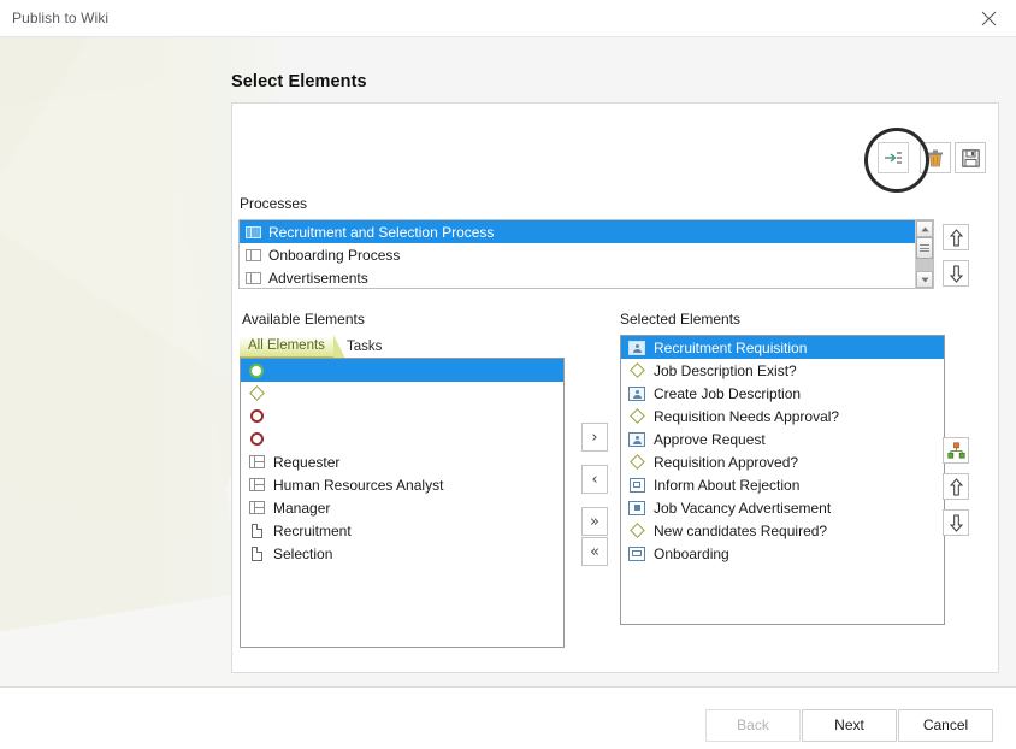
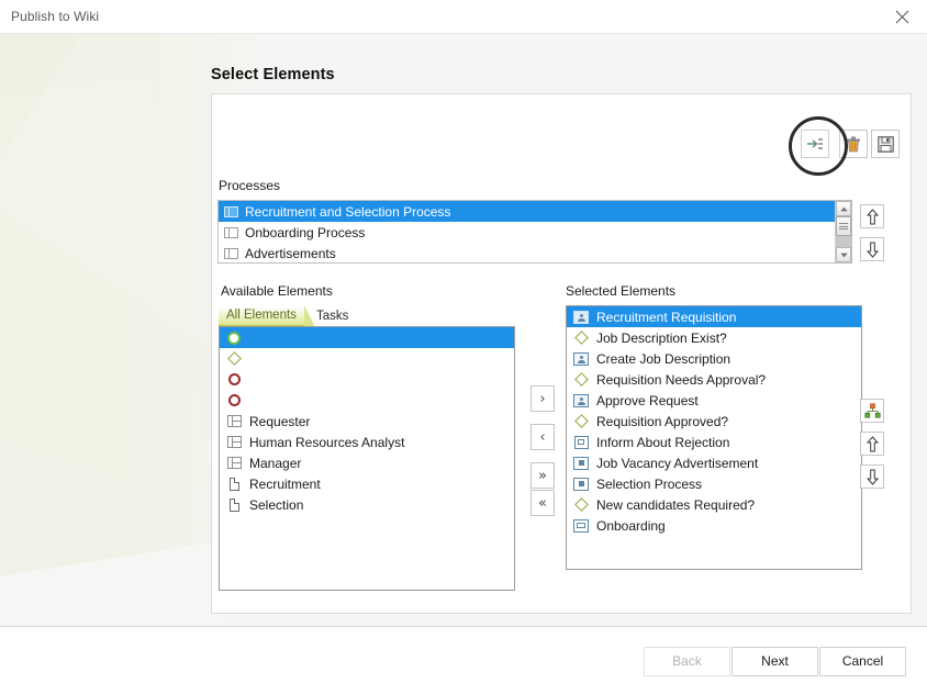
  Publish to Wiki
  Select Elements
  Processes
  Recruitment and Selection Process
  Onboarding Process
  Advertisements
  Available Elements
  All Elements
  Tasks
  Requester
  Human Resources Analyst
  Manager
  Recruitment
  Selection
  ›
  ‹
  »
  «
  Selected Elements
  Recruitment Requisition
  Job Description Exist?
  Create Job Description
  Requisition Needs Approval?
  Approve Request
  Requisition Approved?
  Inform About Rejection
  Job Vacancy Advertisement
+ Selection Process
  New candidates Required?
  Onboarding
  Back
  Next
  Cancel
